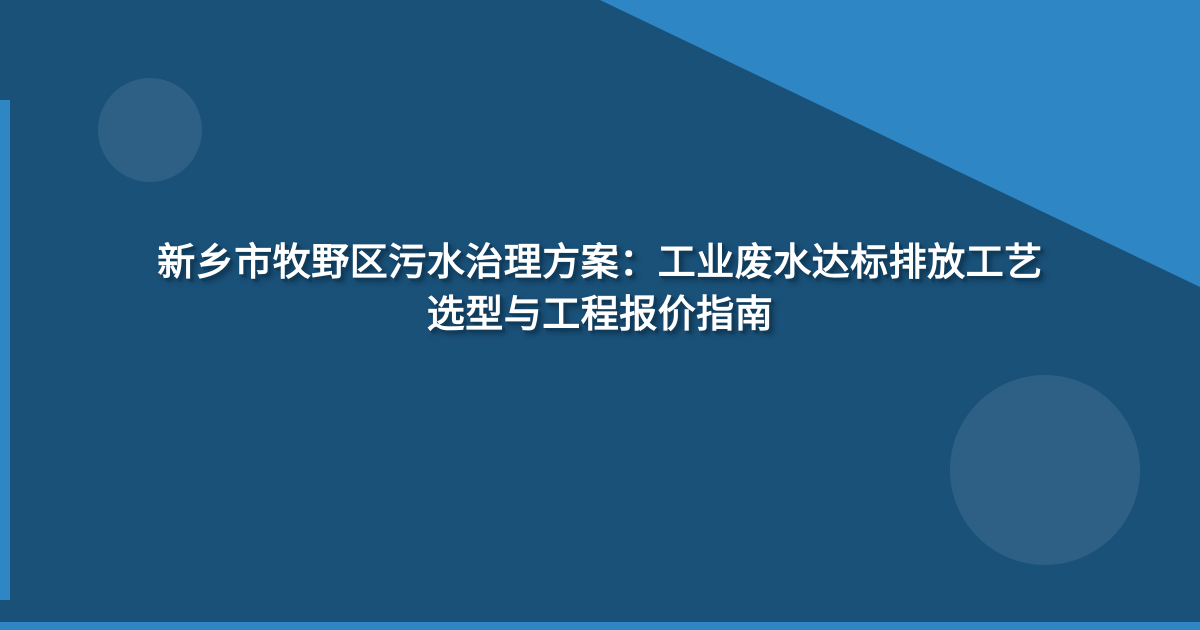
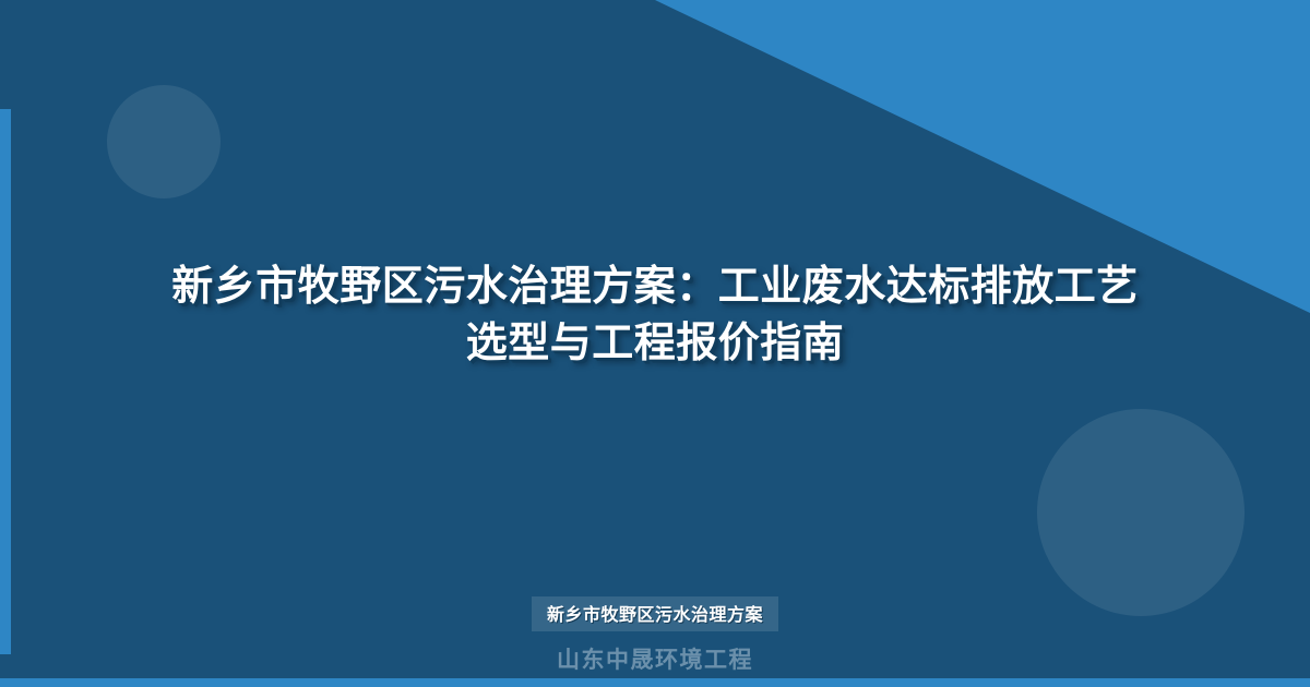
  新乡市牧野区污水治理方案：工业废水达标排放工艺选型与工程报价指南
+ 新乡市牧野区污水治理方案
+ 山东中晟环境工程
